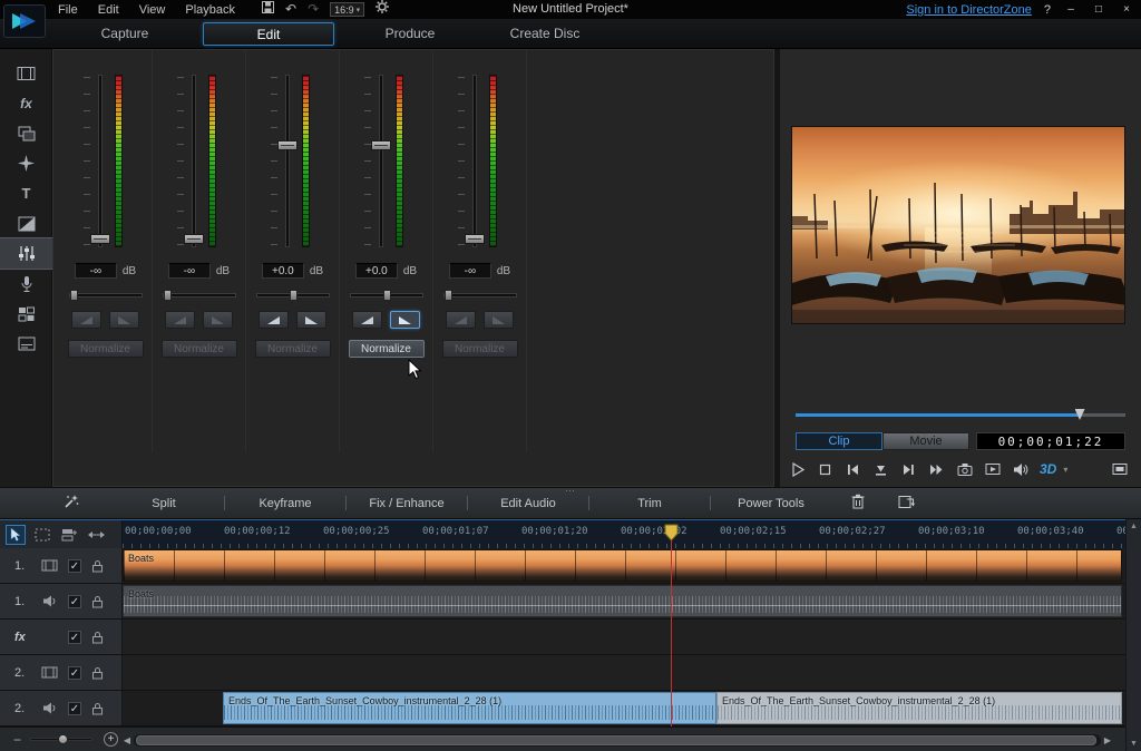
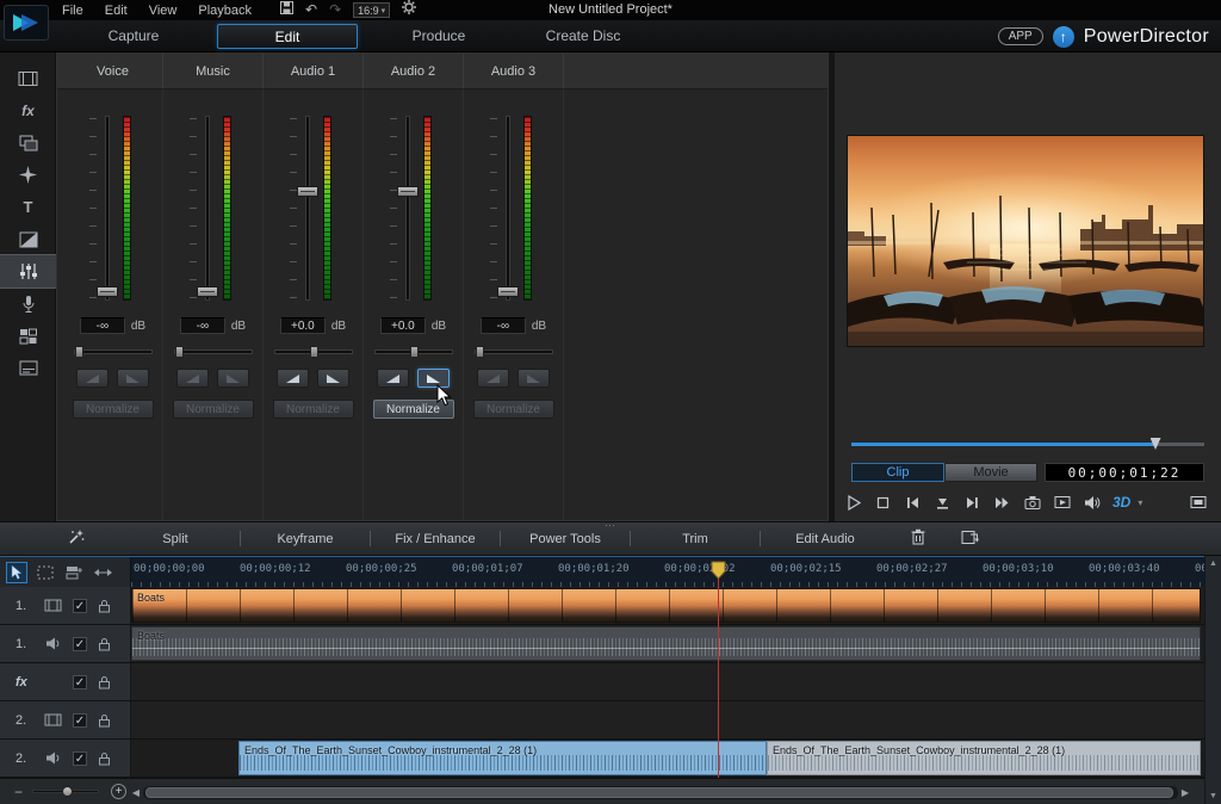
  File
  Edit
  View
  Playback
  ↶
  ↷
  16:9
  New Untitled Project*
- Sign in to DirectorZone
- ?
- –
- □
- ×
  Capture
  Edit
  Produce
  Create Disc
+ APP
+ ↑
+ PowerDirector
  fx
  T
+ Voice
+ Music
+ Audio 1
+ Audio 2
+ Audio 3
  -∞
  dB
  Normalize
  -∞
  dB
  Normalize
  +0.0
  dB
  Normalize
  +0.0
  dB
  Normalize
  -∞
  dB
  Normalize
  Clip
  Movie
  00;00;01;22
  3D
  ▾
  ⋯
  Split
  Keyframe
  Fix / Enhance
- Edit Audio
+ Power Tools
  Trim
- Power Tools
+ Edit Audio
  00;00;00;00
  00;00;00;12
  00;00;00;25
  00;00;01;07
  00;00;01;20
  00;00;02
  00;00;02;15
  00;00;02;27
  00;00;03;10
  00;00;03;40
  1.
  ✓
  Boats
  1.
  ✓
  Boats
  fx
  ✓
  2.
  ✓
  2.
  ✓
  Ends_Of_The_Earth_Sunset_Cowboy_instrumental_2_28 (1)
  Ends_Of_The_Earth_Sunset_Cowboy_instrumental_2_28 (1)
  −
  +
  ◀
  ▶
